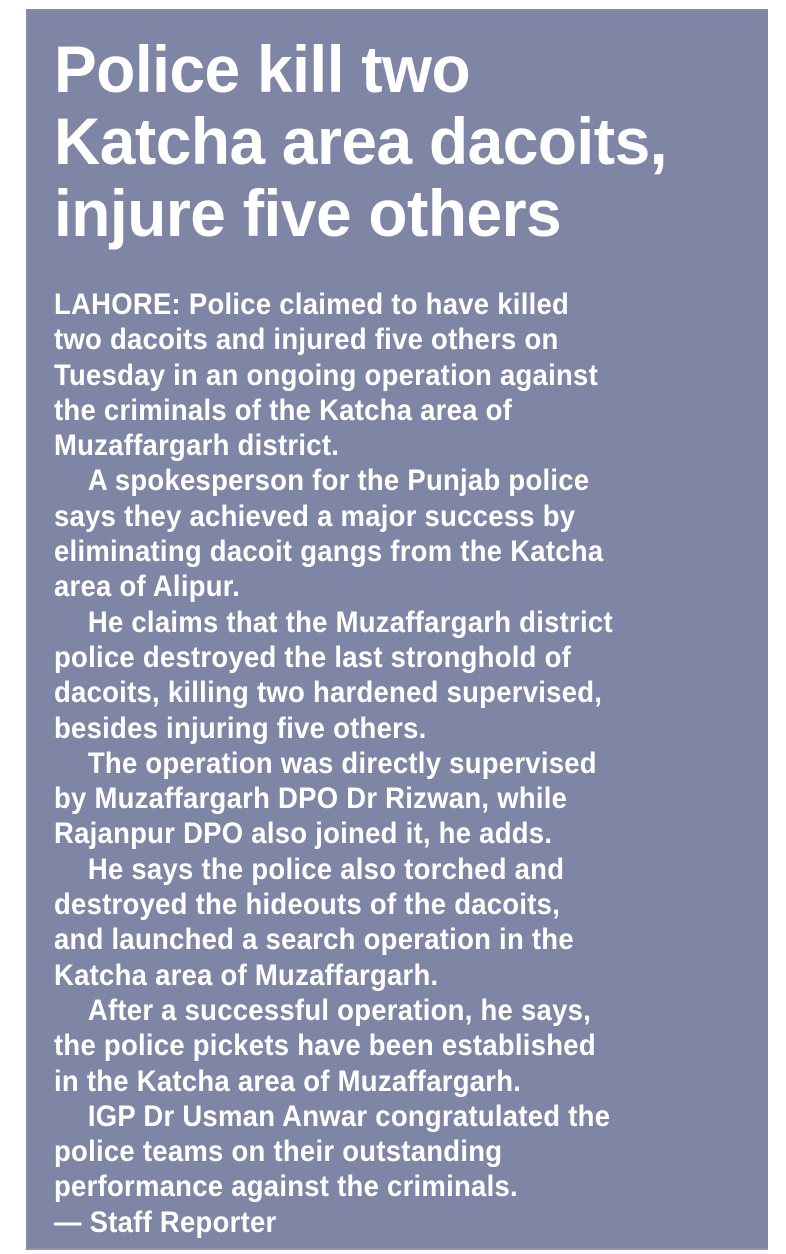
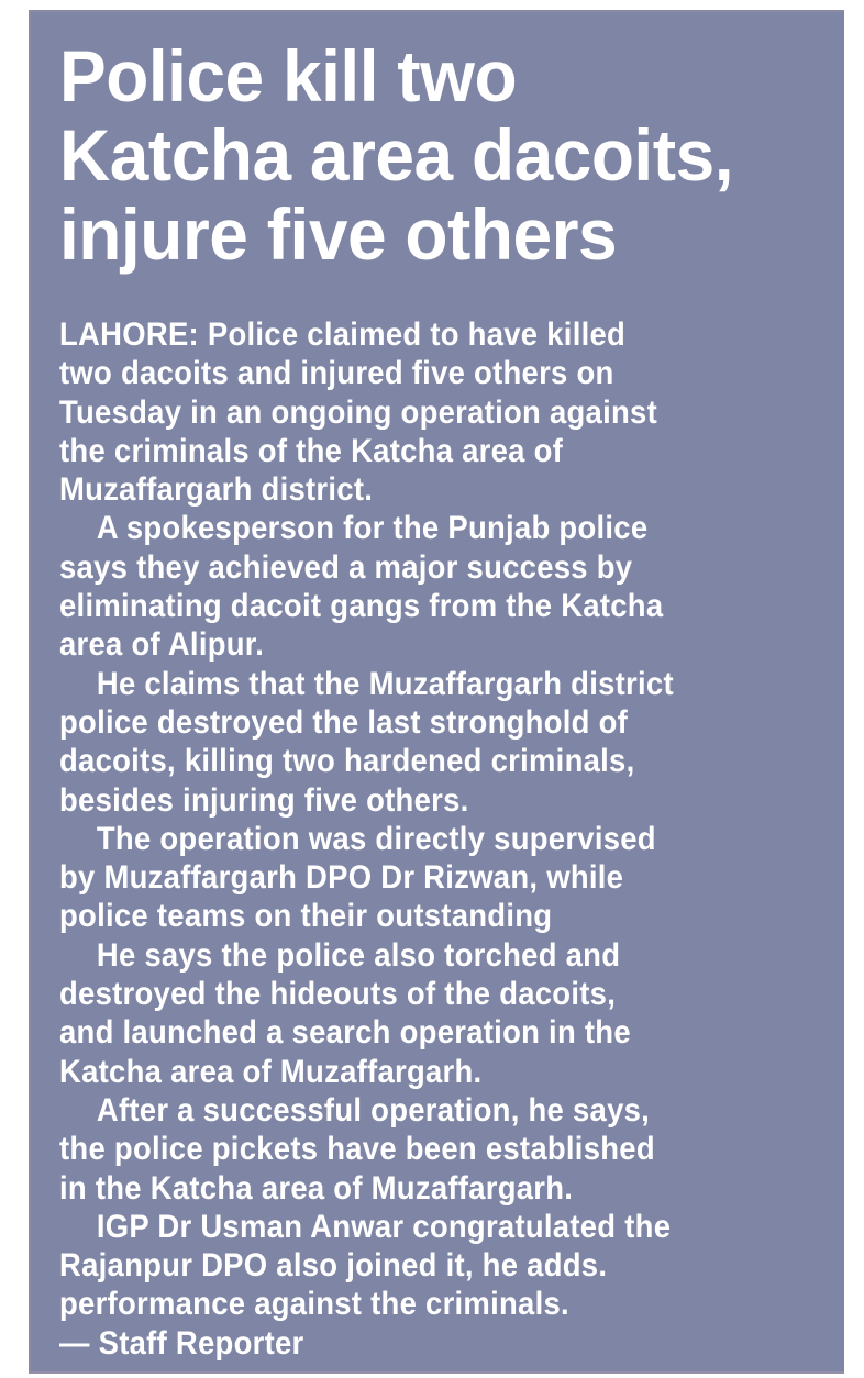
  Police kill two
  Katcha area dacoits,
  injure five others
  LAHORE: Police claimed to have killed
  two dacoits and injured five others on
  Tuesday in an ongoing operation against
  the criminals of the Katcha area of
  Muzaffargarh district.
  A spokesperson for the Punjab police
  says they achieved a major success by
  eliminating dacoit gangs from the Katcha
  area of Alipur.
  He claims that the Muzaffargarh district
  police destroyed the last stronghold of
- dacoits, killing two hardened supervised,
+ dacoits, killing two hardened criminals,
  besides injuring five others.
  The operation was directly supervised
  by Muzaffargarh DPO Dr Rizwan, while
- Rajanpur DPO also joined it, he adds.
+ police teams on their outstanding
  He says the police also torched and
  destroyed the hideouts of the dacoits,
  and launched a search operation in the
  Katcha area of Muzaffargarh.
  After a successful operation, he says,
  the police pickets have been established
  in the Katcha area of Muzaffargarh.
  IGP Dr Usman Anwar congratulated the
- police teams on their outstanding
+ Rajanpur DPO also joined it, he adds.
  performance against the criminals.
  — Staff Reporter
